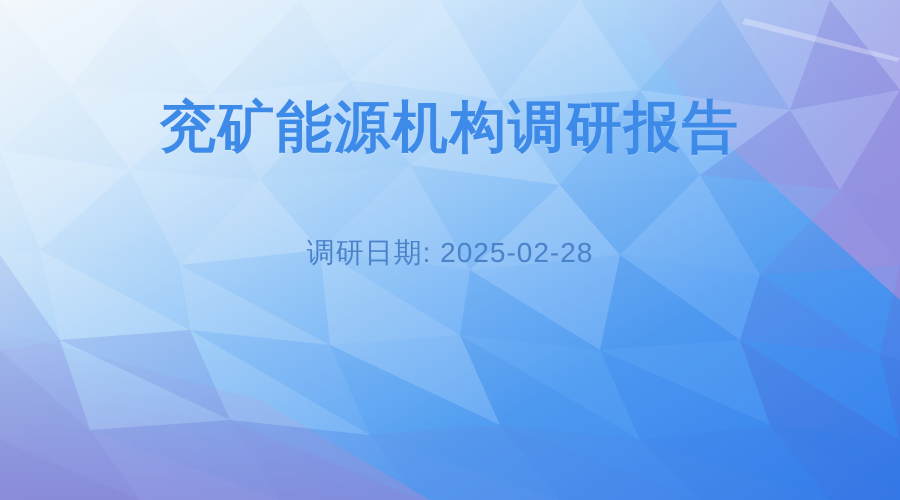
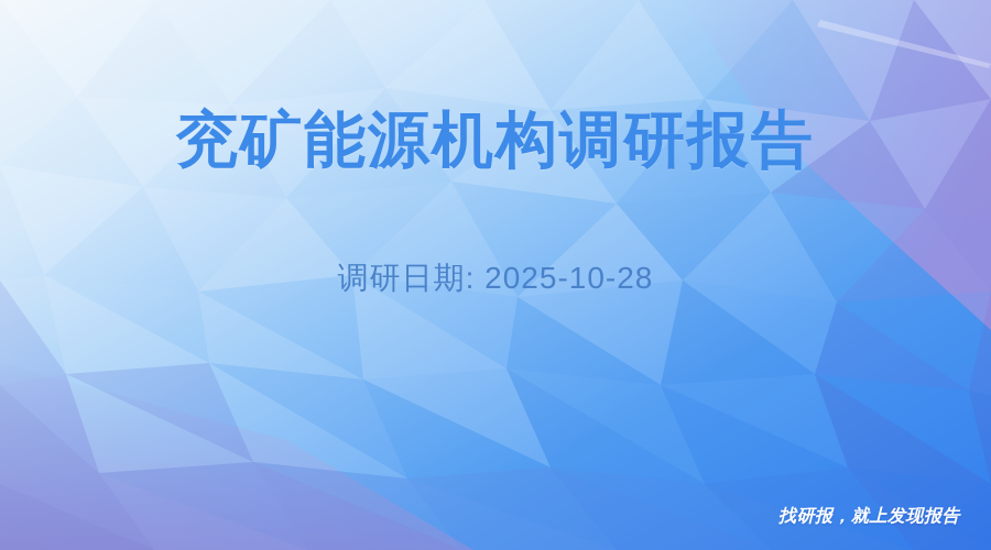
  兖矿能源机构调研报告
- 调研日期: 2025-02-28
+ 调研日期: 2025-10-28
+ 找研报，就上发现报告
